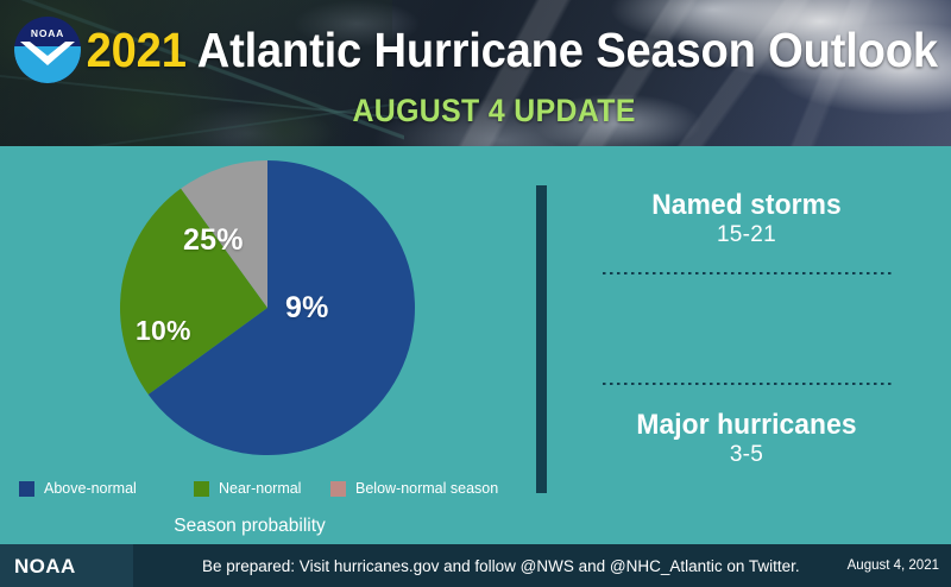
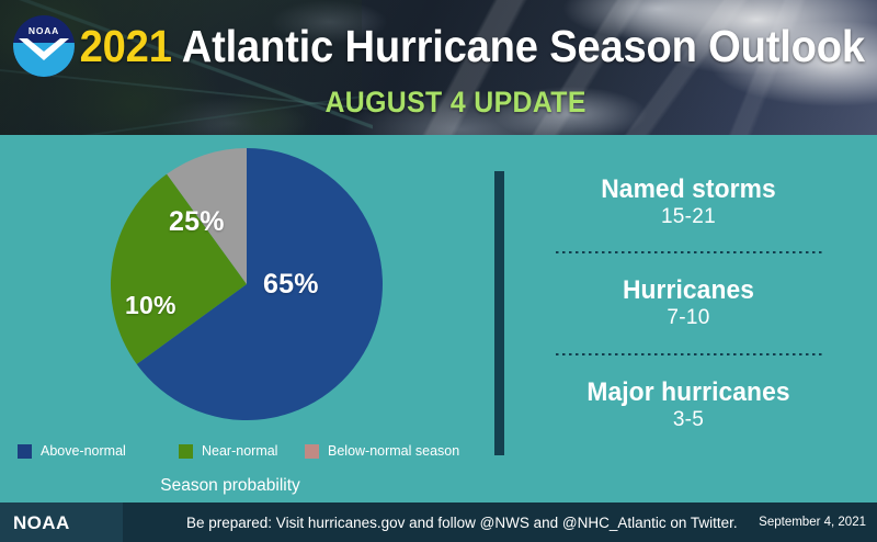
  NOAA
  2021 Atlantic Hurricane Season Outlook
  AUGUST 4 UPDATE
- 9%
+ 65%
  25%
  10%
  Above-normal
  Near-normal
  Below-normal season
  Season probability
  Named storms
  15-21
+ Hurricanes
+ 7-10
  Major hurricanes
  3-5
  NOAA
  Be prepared: Visit hurricanes.gov and follow @NWS and @NHC_Atlantic on Twitter.
- August 4, 2021
+ September 4, 2021
